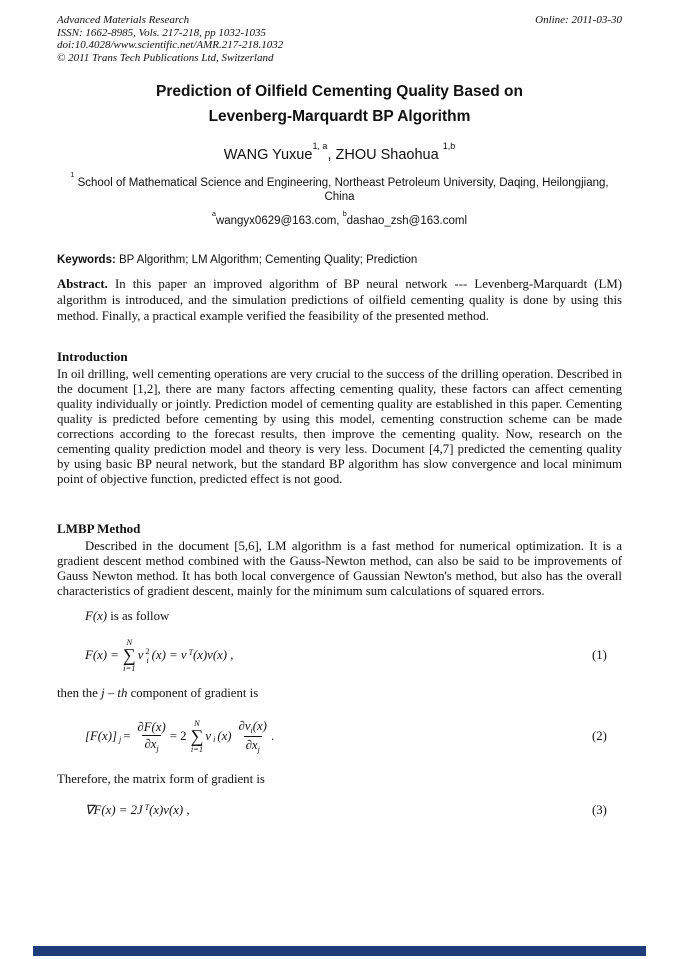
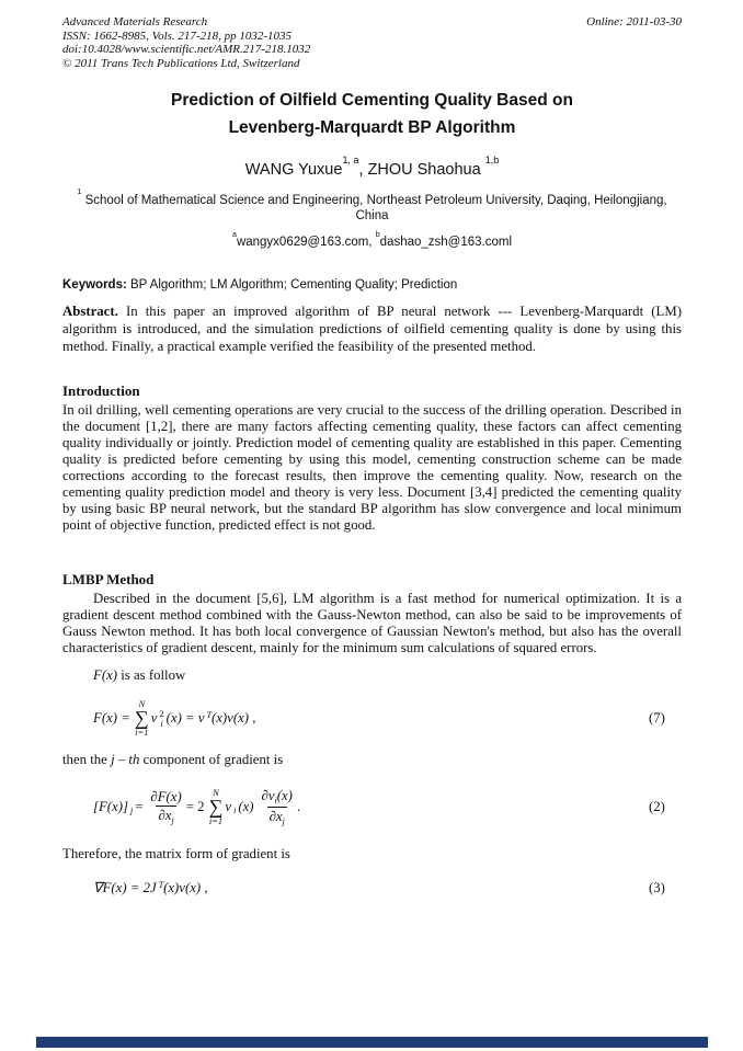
  Advanced Materials Research
  ISSN: 1662-8985, Vols. 217-218, pp 1032-1035
  doi:10.4028/www.scientific.net/AMR.217-218.1032
  © 2011 Trans Tech Publications Ltd, Switzerland
  Online: 2011-03-30
  Prediction of Oilfield Cementing Quality Based on
  Levenberg-Marquardt BP Algorithm
  WANG Yuxue1, a, ZHOU Shaohua 1,b
  1 School of Mathematical Science and Engineering, Northeast Petroleum University, Daqing, Heilongjiang, China
  awangyx0629@163.com, bdashao_zsh@163.coml
  Keywords: BP Algorithm; LM Algorithm; Cementing Quality; Prediction
  Abstract. In this paper an improved algorithm of BP neural network --- Levenberg-Marquardt (LM) algorithm is introduced, and the simulation predictions of oilfield cementing quality is done by using this method. Finally, a practical example verified the feasibility of the presented method.
  Introduction
- In oil drilling, well cementing operations are very crucial to the success of the drilling operation. Described in the document [1,2], there are many factors affecting cementing quality, these factors can affect cementing quality individually or jointly. Prediction model of cementing quality are established in this paper. Cementing quality is predicted before cementing by using this model, cementing construction scheme can be made corrections according to the forecast results, then improve the cementing quality. Now, research on the cementing quality prediction model and theory is very less. Document [4,7] predicted the cementing quality by using basic BP neural network, but the standard BP algorithm has slow convergence and local minimum point of objective function, predicted effect is not good.
+ In oil drilling, well cementing operations are very crucial to the success of the drilling operation. Described in the document [1,2], there are many factors affecting cementing quality, these factors can affect cementing quality individually or jointly. Prediction model of cementing quality are established in this paper. Cementing quality is predicted before cementing by using this model, cementing construction scheme can be made corrections according to the forecast results, then improve the cementing quality. Now, research on the cementing quality prediction model and theory is very less. Document [3,4] predicted the cementing quality by using basic BP neural network, but the standard BP algorithm has slow convergence and local minimum point of objective function, predicted effect is not good.
  LMBP Method
  Described in the document [5,6], LM algorithm is a fast method for numerical optimization. It is a gradient descent method combined with the Gauss-Newton method, can also be said to be improvements of Gauss Newton method. It has both local convergence of Gaussian Newton's method, but also has the overall characteristics of gradient descent, mainly for the minimum sum calculations of squared errors.
  F(x) is as follow
  F(x) =
  N
  ∑
  i=1
  v
  2
  i
  (x) = v
  T
  (x)v(x) ,
- (1)
+ (7)
  then the j – th component of gradient is
  [F(x)]
  j
  =
  ∂F(x)
  ∂xj
  = 2
  N
  ∑
  i=1
  v
  i
  (x)
  ∂vi(x)
  ∂xj
  .
  (2)
  Therefore, the matrix form of gradient is
  ∇F(x) = 2J
  T
  (x)v(x) ,
  (3)
